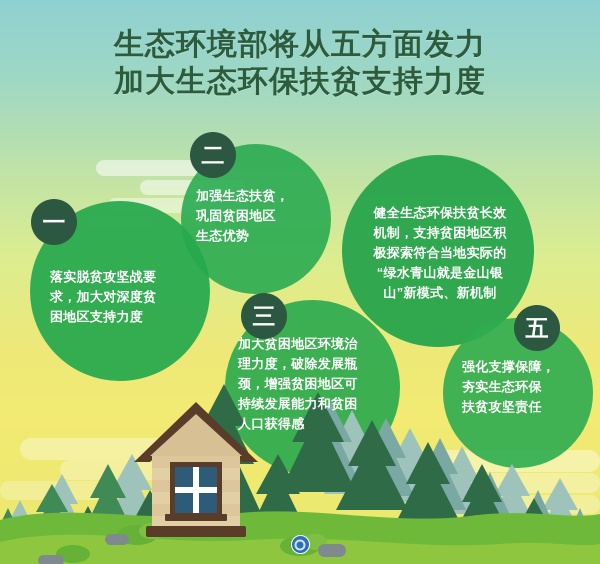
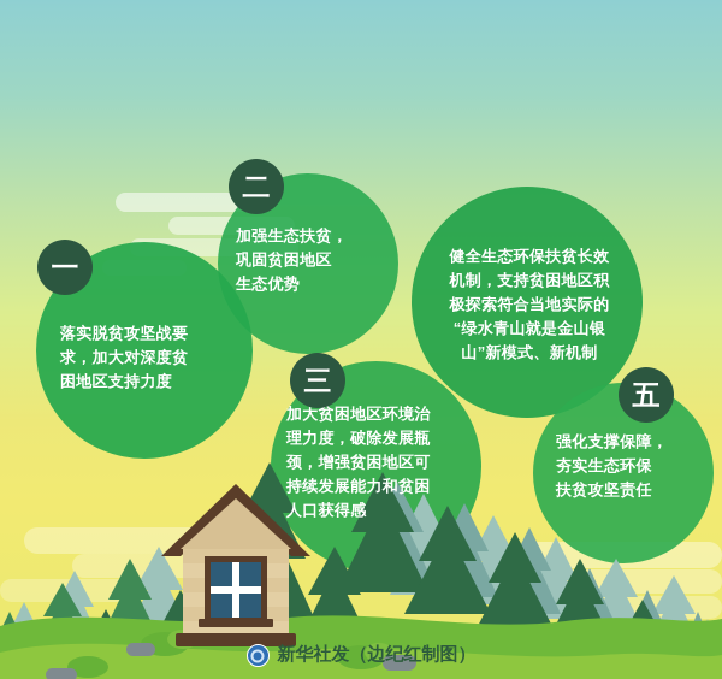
- 生态环境部将从五方面发力
- 加大生态环保扶贫支持力度
  加强生态扶贫，
  巩固贫困地区
  生态优势
  健全生态环保扶贫长效
  机制，支持贫困地区积
  极探索符合当地实际的
  “绿水青山就是金山银
  山”新模式、新机制
  落实脱贫攻坚战要
  求，加大对深度贫
  困地区支持力度
  强化支撑保障，
  夯实生态环保
  扶贫攻坚责任
  加大贫困地区环境治
  理力度，破除发展瓶
  颈，增强贫困地区可
  持续发展能力和贫困
  人口获得感
  一
  二
  三
  五
+ 新华社发（边纪红制图）
